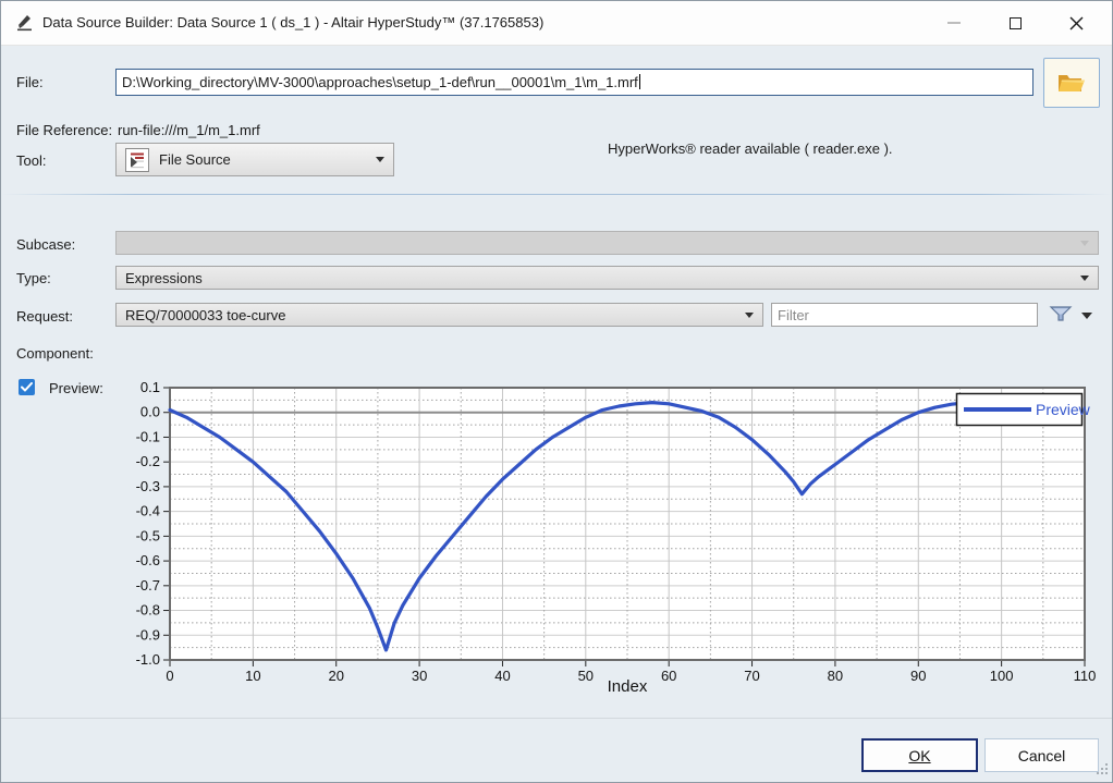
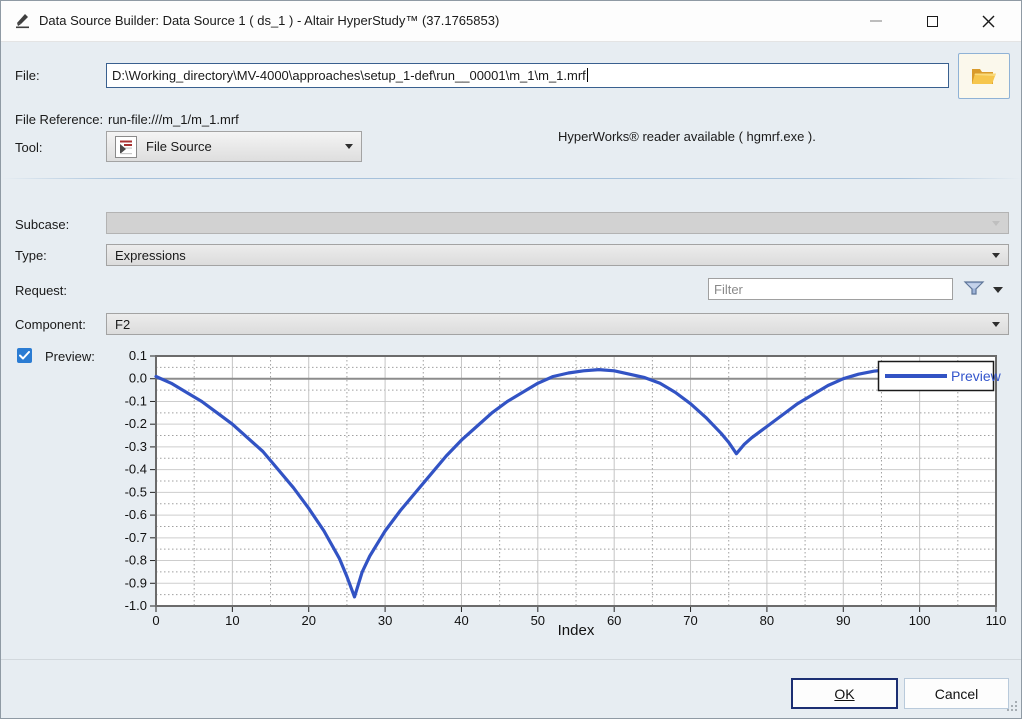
  Data Source Builder: Data Source 1 ( ds_1 ) - Altair HyperStudy™ (37.1765853)
  File:
- D:\Working_directory\MV-3000\approaches\setup_1-def\run__00001\m_1\m_1.mrf
+ D:\Working_directory\MV-4000\approaches\setup_1-def\run__00001\m_1\m_1.mrf
  File Reference:
  run-file:///m_1/m_1.mrf
  Tool:
  File Source
- HyperWorks® reader available ( reader.exe ).
+ HyperWorks® reader available ( hgmrf.exe ).
  Subcase:
  Type:
  Expressions
  Request:
- REQ/70000033 toe-curve
  Filter
  Component:
+ F2
  Preview:
  0
  10
  20
  30
  40
  50
  60
  70
  80
  90
  100
  110
  0.1
  0.0
  -0.1
  -0.2
  -0.3
  -0.4
  -0.5
  -0.6
  -0.7
  -0.8
  -0.9
  -1.0
  Index
  Preview
  OK
  Cancel
